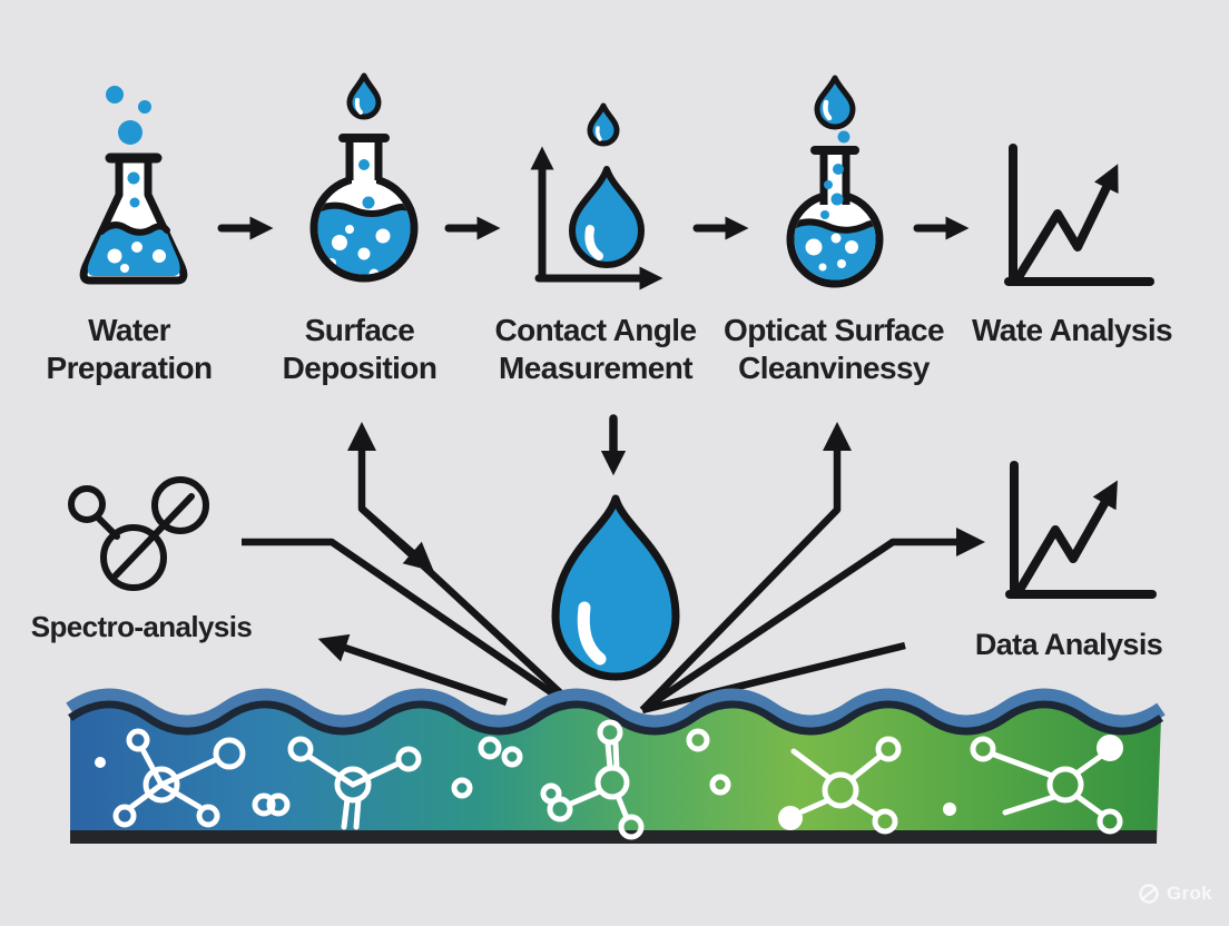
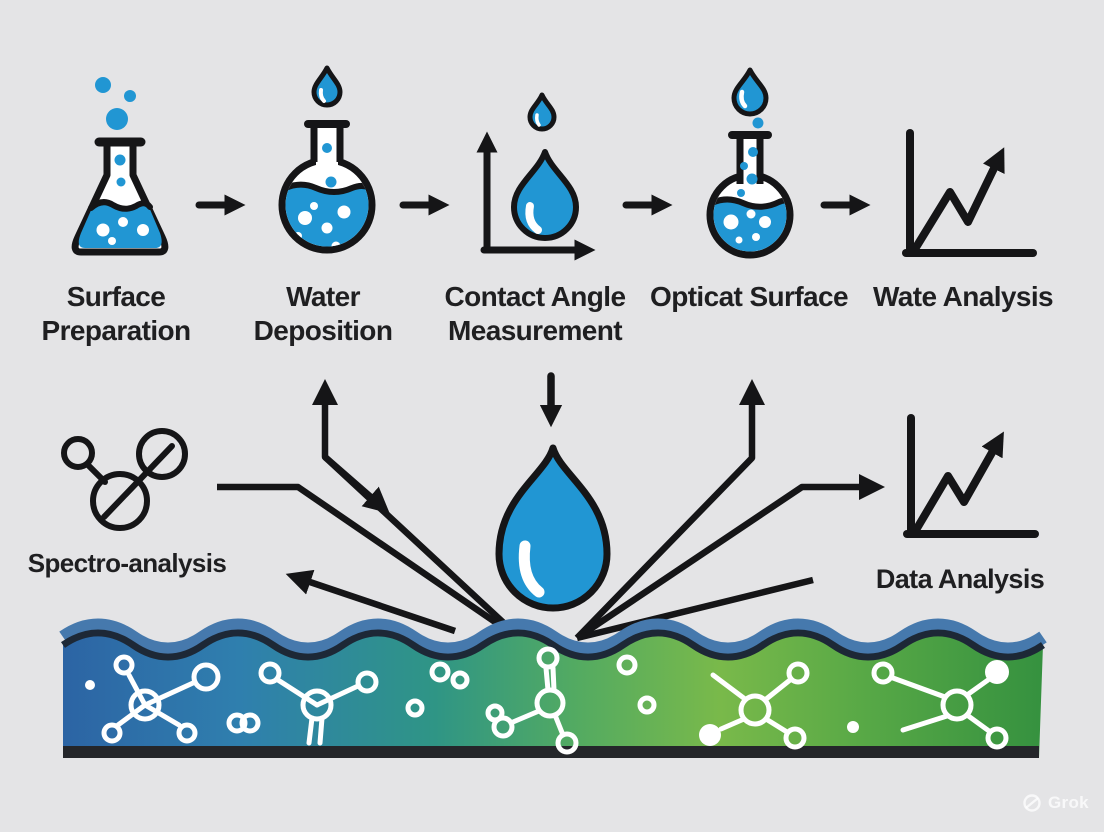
- Water
+ Surface
  Preparation
- Surface
+ Water
  Deposition
  Contact Angle
  Measurement
  Opticat Surface
- Cleanvinessy
  Wate Analysis
  Spectro-analysis
  Data Analysis
